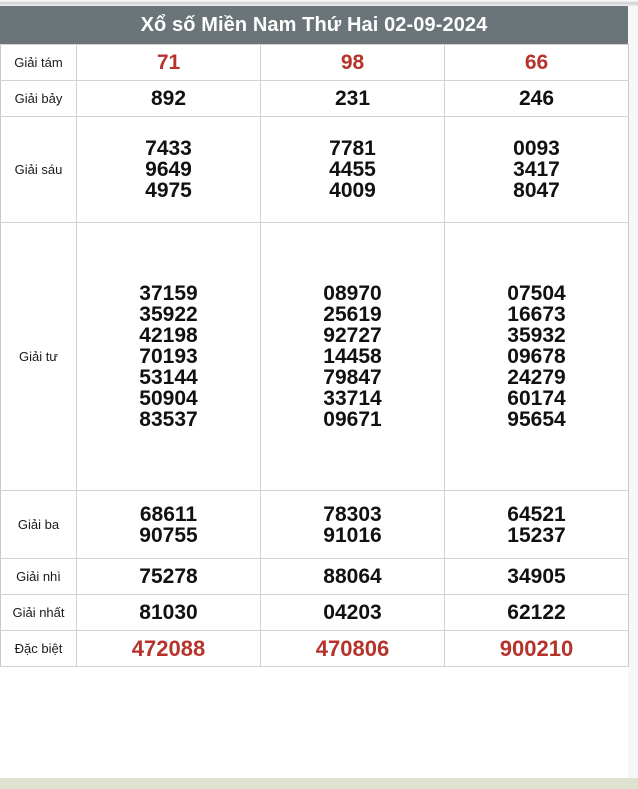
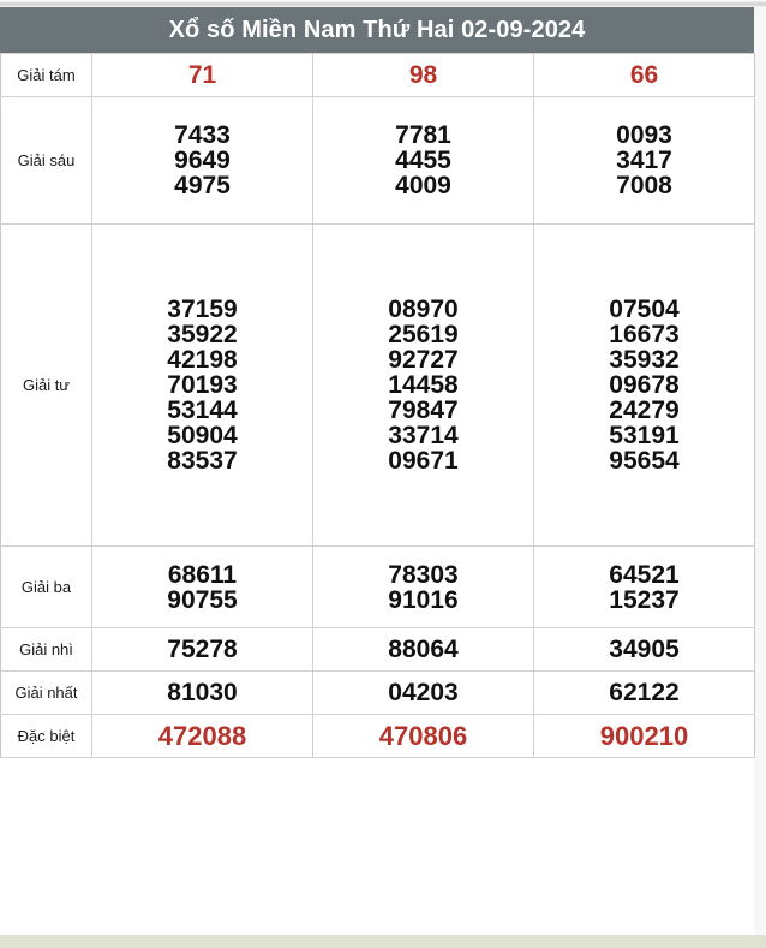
  Xổ số Miền Nam Thứ Hai 02-09-2024
  Giải tám	71	98	66
- Giải bảy	892	231	246
- Giải sáu	7433 9649 4975	7781 4455 4009	0093 3417 8047
+ Giải sáu	7433 9649 4975	7781 4455 4009	0093 3417 7008
- Giải tư	37159 35922 42198 70193 53144 50904 83537	08970 25619 92727 14458 79847 33714 09671	07504 16673 35932 09678 24279 60174 95654
+ Giải tư	37159 35922 42198 70193 53144 50904 83537	08970 25619 92727 14458 79847 33714 09671	07504 16673 35932 09678 24279 53191 95654
  Giải ba	68611 90755	78303 91016	64521 15237
  Giải nhì	75278	88064	34905
  Giải nhất	81030	04203	62122
  Đặc biệt	472088	470806	900210
